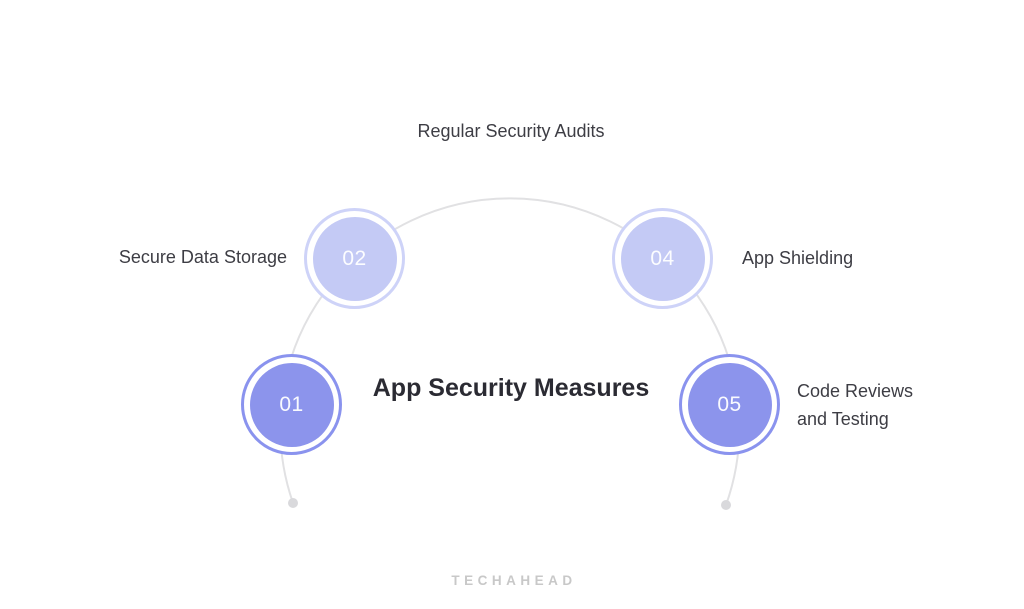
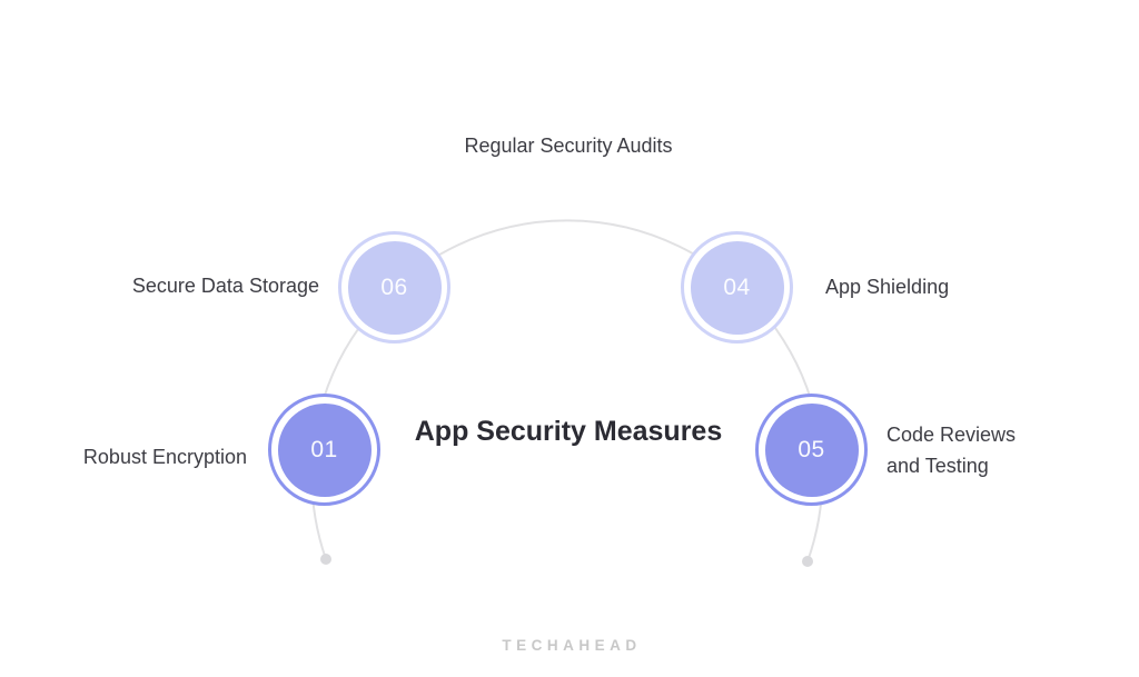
  01
- 02
+ 06
  04
  05
+ Robust Encryption
  Secure Data Storage
  Regular Security Audits
  App Shielding
  Code Reviews and Testing
  App Security Measures
  TECHAHEAD
